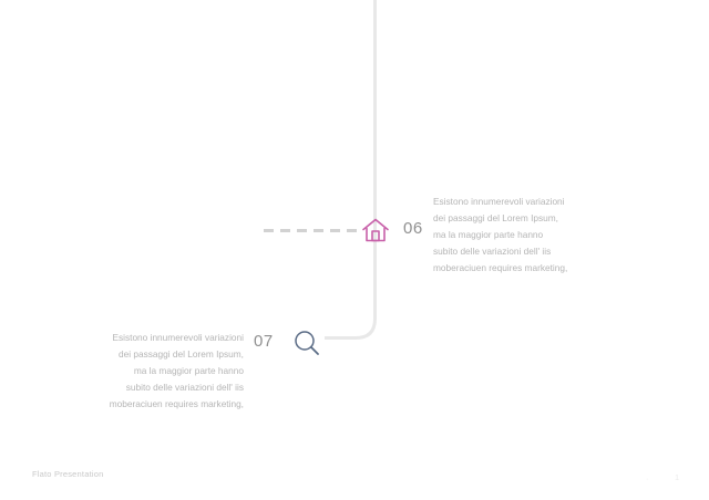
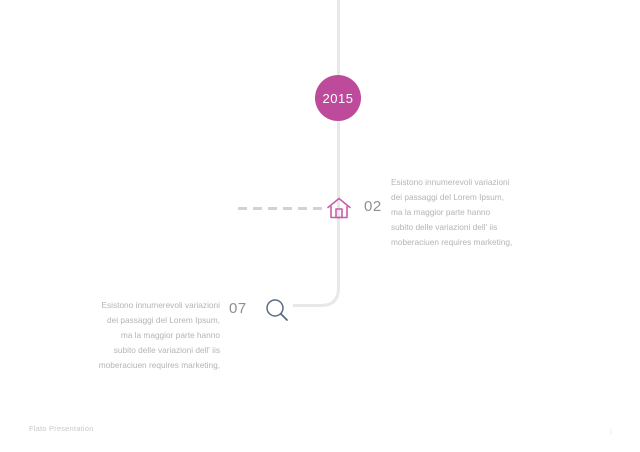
+ 2015
- 06
+ 02
  Esistono innumerevoli variazioni dei passaggi del Lorem Ipsum, ma la maggior parte hanno subito delle variazioni dell' iis moberaciuen requires marketing,
  07
  Esistono innumerevoli variazioni dei passaggi del Lorem Ipsum, ma la maggior parte hanno subito delle variazioni dell' iis moberaciuen requires marketing,
  Flato Presentation
